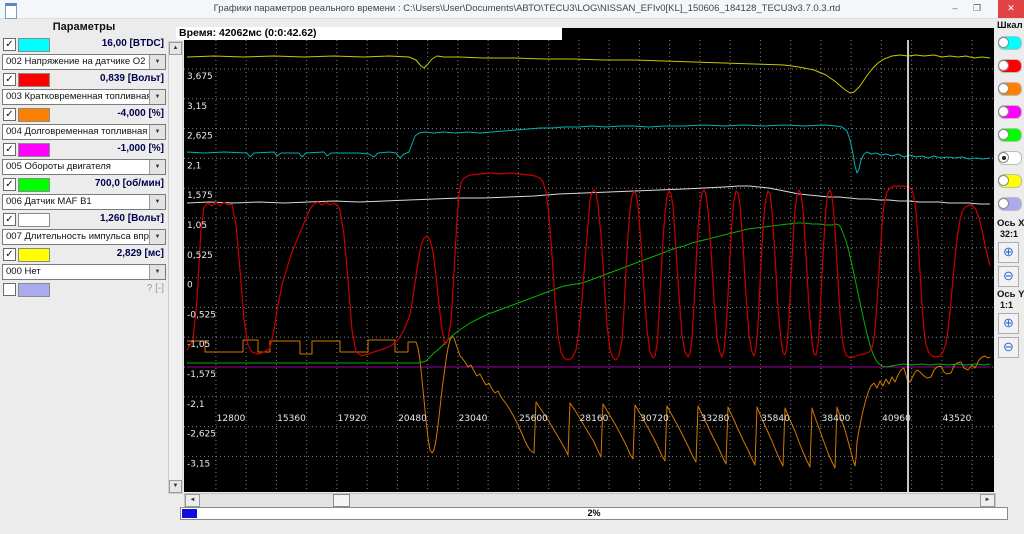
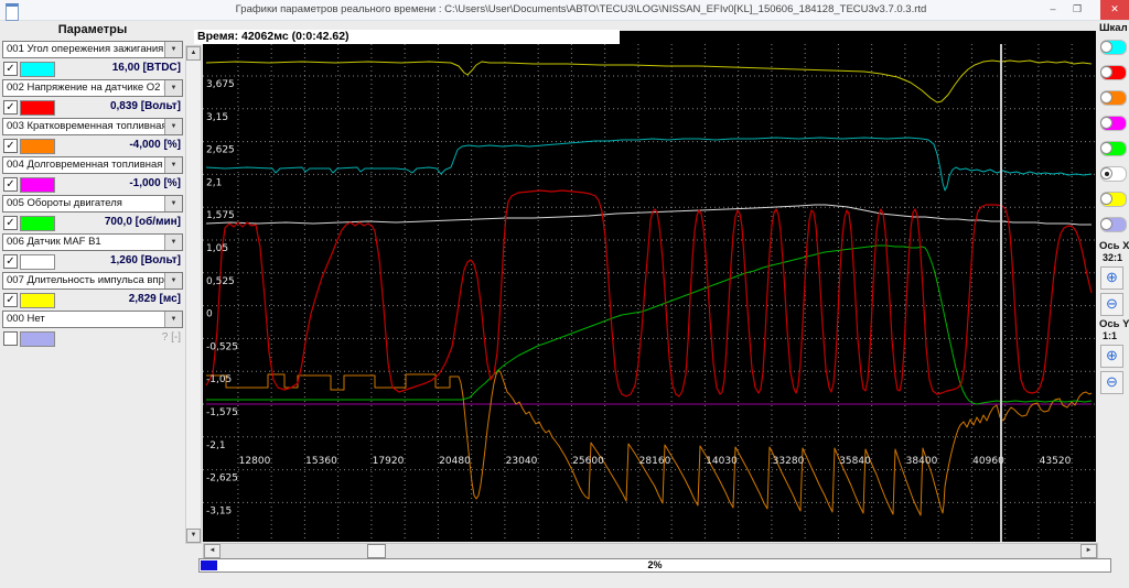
  Графики параметров реального времени : C:\Users\User\Documents\АВТО\TECU3\LOG\NISSAN_EFIv0[KL]_150606_184128_TECU3v3.7.0.3.rtd
  –
  ❐
  ✕
  Параметры
+ 001 Угол опережения зажигания
  ✓
  16,00 [BTDC]
  002 Напряжение на датчике O2
  ✓
  0,839 [Вольт]
  003 Кратковременная топливна
  ✓
  -4,000 [%]
  004 Долговременная топливная
  ✓
  -1,000 [%]
  005 Обороты двигателя
  ✓
  700,0 [об/мин]
  006 Датчик MAF B1
  ✓
  1,260 [Вольт]
  007 Длительность импульса впр
  ✓
  2,829 [мс]
  000 Нет
  ? [-]
  3,675
  3,15
  2,625
  2,1
  1,575
  1,05
  0,525
  0
  -0,525
  -1,05
  -1,575
  -2,1
  -2,625
  -3,15
  12800
  15360
  17920
  20480
  23040
  25600
  28160
- 30720
+ 14030
  33280
  35840
  38400
  40960
  43520
  Время: 42062мс (0:0:42.62)
  Шкал
  Ось X
  32:1
  ⊕
  ⊖
  Ось Y
  1:1
  ⊕
  ⊖
  2%
